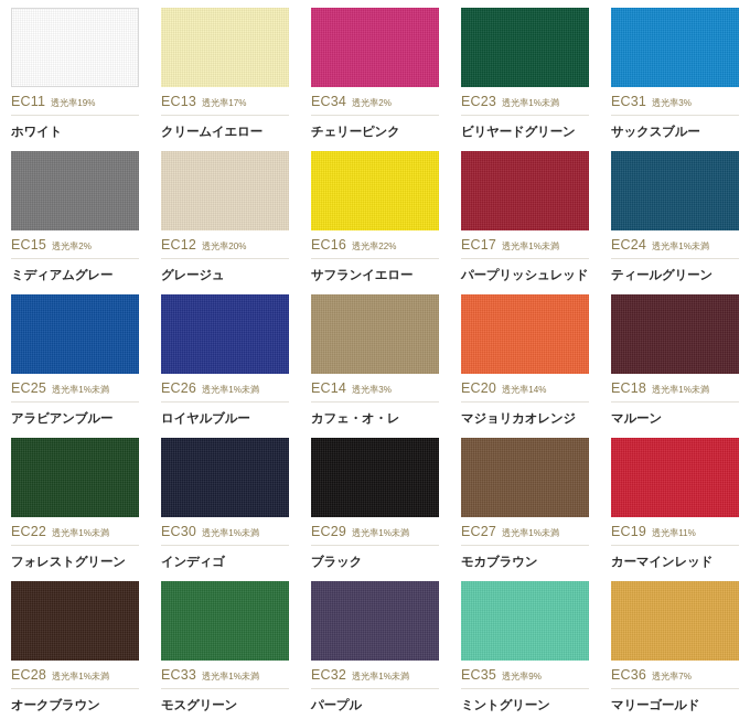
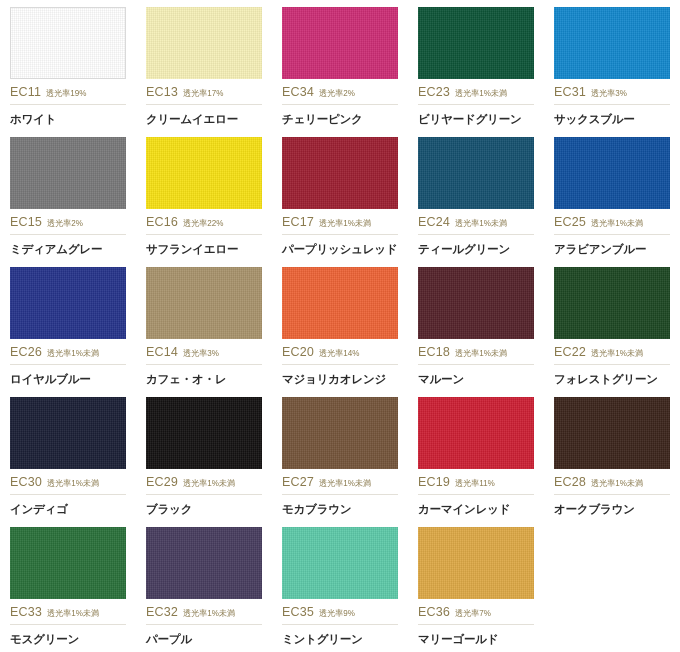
  EC11
  透光率19%
  ホワイト
  EC13
  透光率17%
  クリームイエロー
  EC34
  透光率2%
  チェリーピンク
  EC23
  透光率1%未満
  ビリヤードグリーン
  EC31
  透光率3%
  サックスブルー
  EC15
  透光率2%
  ミディアムグレー
- EC12
- 透光率20%
- グレージュ
  EC16
  透光率22%
  サフランイエロー
  EC17
  透光率1%未満
  パープリッシュレッド
  EC24
  透光率1%未満
  ティールグリーン
  EC25
  透光率1%未満
  アラビアンブルー
  EC26
  透光率1%未満
  ロイヤルブルー
  EC14
  透光率3%
  カフェ・オ・レ
  EC20
  透光率14%
  マジョリカオレンジ
  EC18
  透光率1%未満
  マルーン
  EC22
  透光率1%未満
  フォレストグリーン
  EC30
  透光率1%未満
  インディゴ
  EC29
  透光率1%未満
  ブラック
  EC27
  透光率1%未満
  モカブラウン
  EC19
  透光率11%
  カーマインレッド
  EC28
  透光率1%未満
  オークブラウン
  EC33
  透光率1%未満
  モスグリーン
  EC32
  透光率1%未満
  パープル
  EC35
  透光率9%
  ミントグリーン
  EC36
  透光率7%
  マリーゴールド
